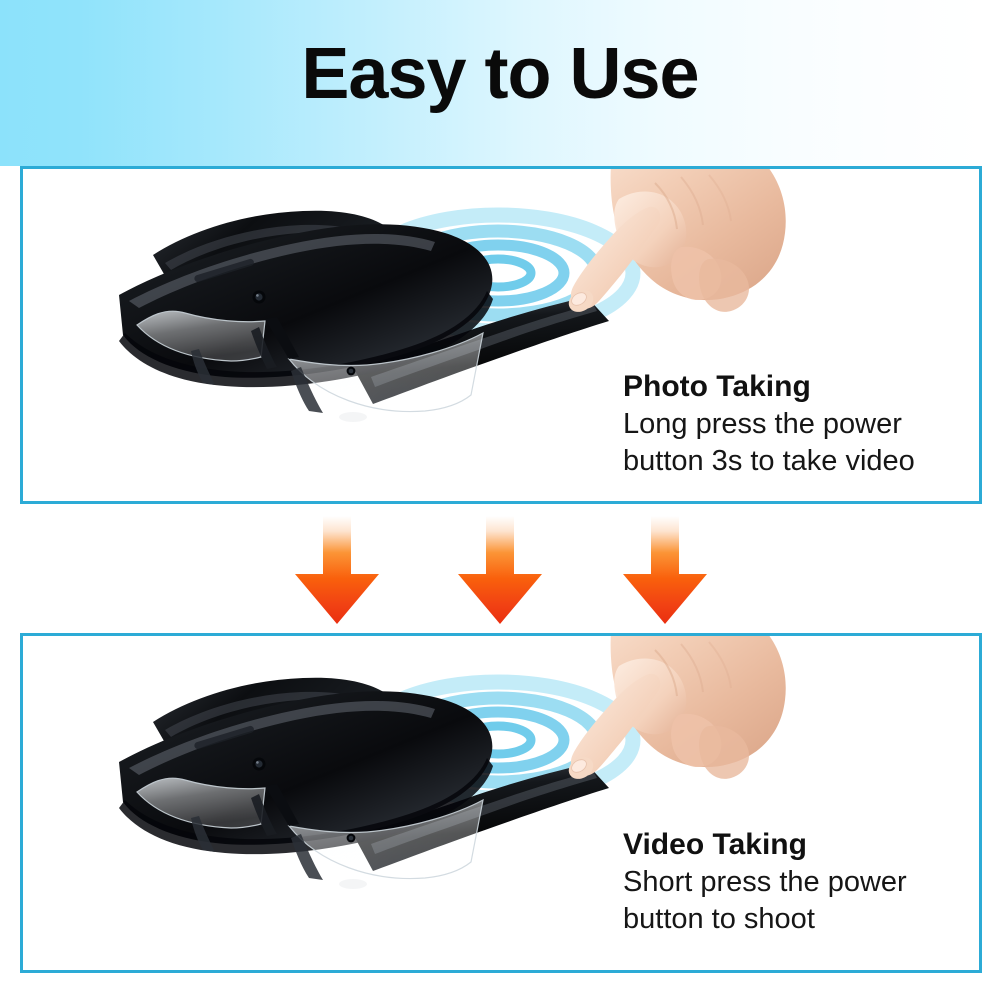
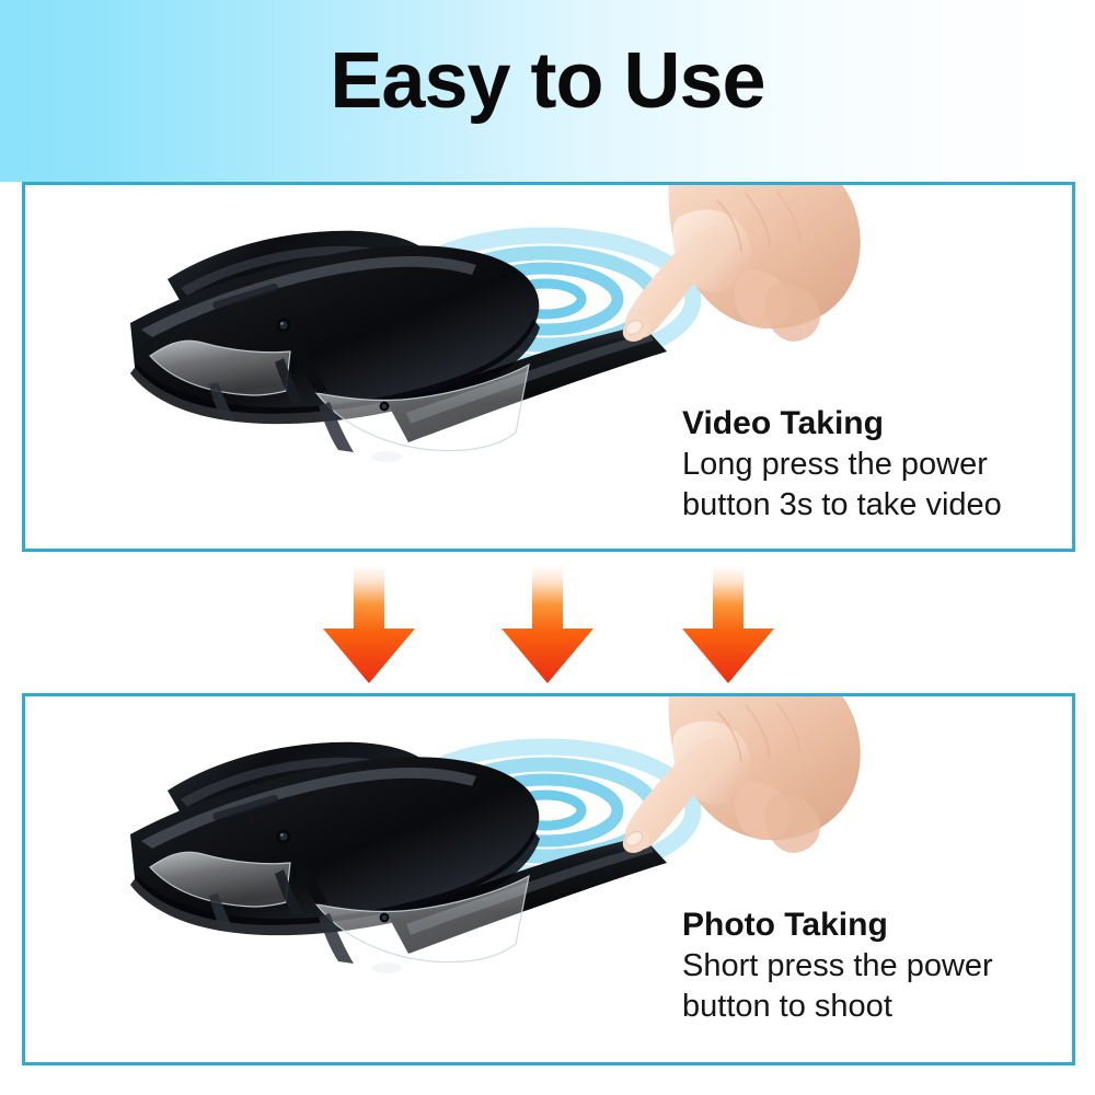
  Easy to Use
- Photo Taking
+ Video Taking
  Long press the power
  button 3s to take video
- Video Taking
+ Photo Taking
  Short press the power
  button to shoot
